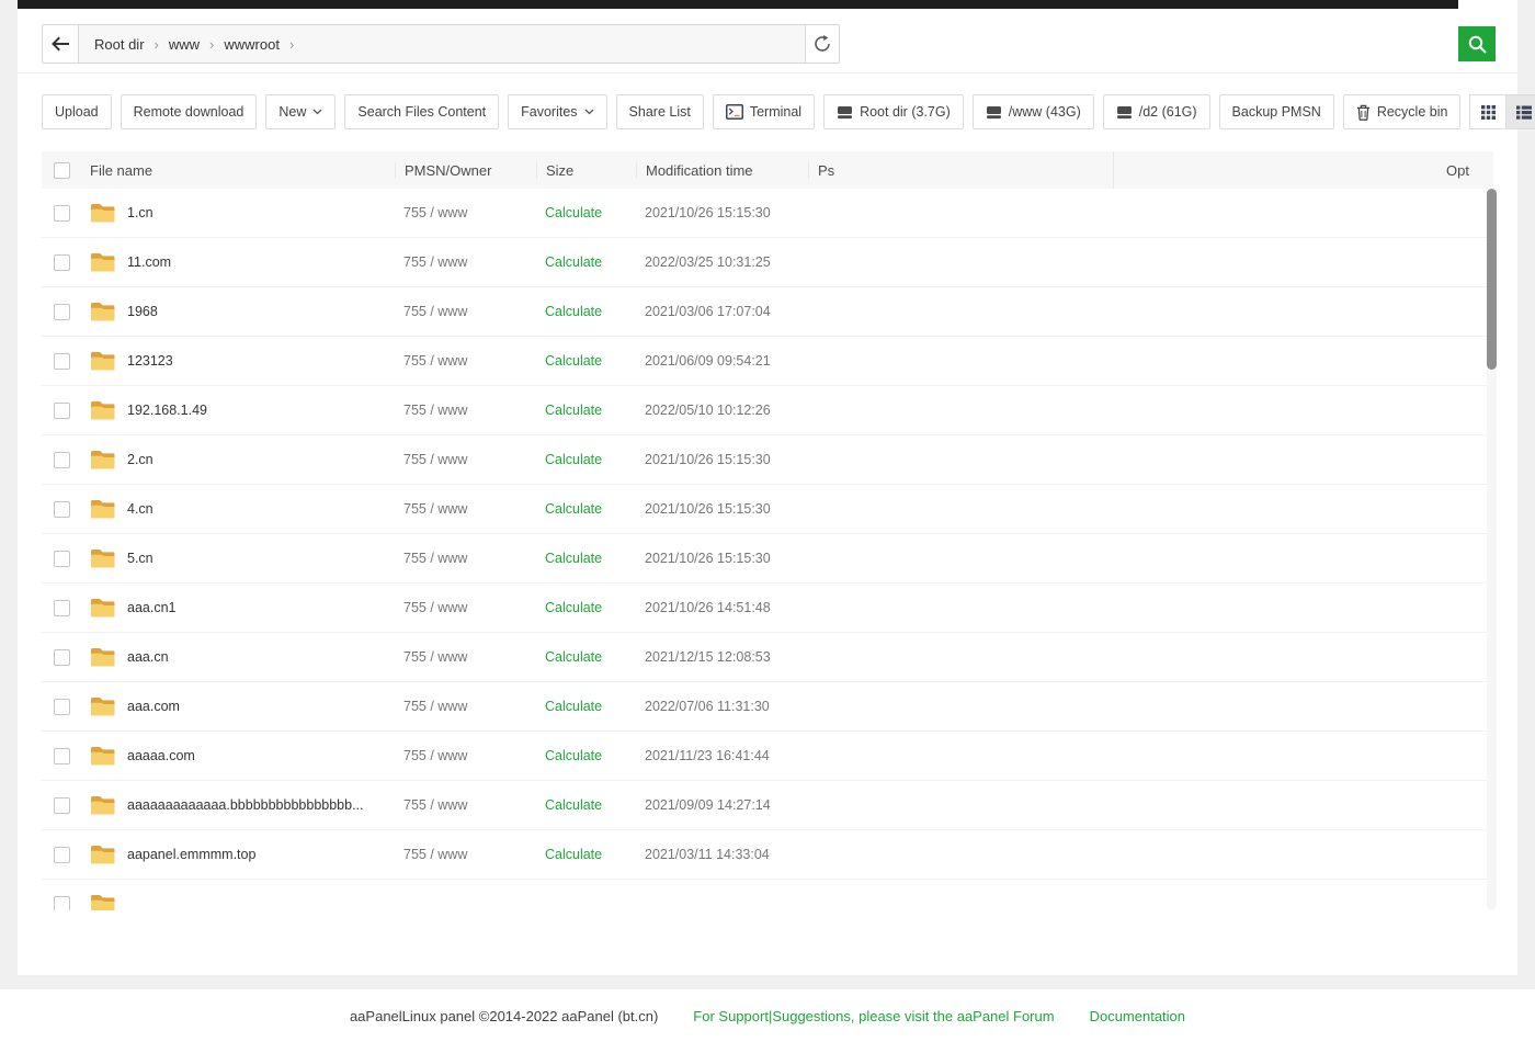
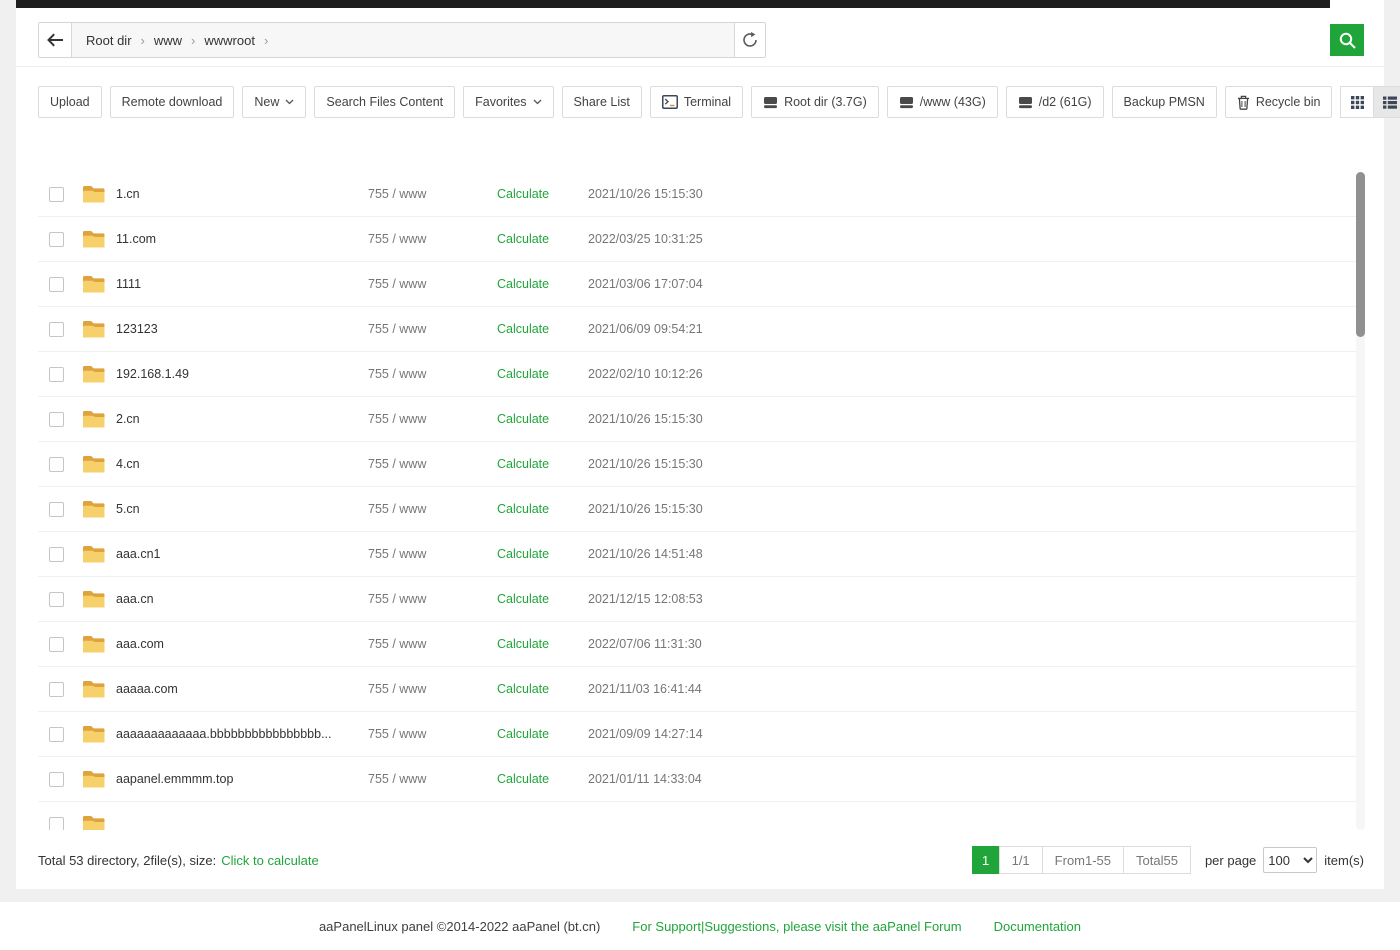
  Root dir
  ›
  www
  ›
  wwwroot
  ›
  Upload
  Remote download
  New
  Search Files Content
  Favorites
  Share List
  Terminal
  Root dir (3.7G)
  /www (43G)
  /d2 (61G)
  Backup PMSN
  Recycle bin
- File name
- PMSN/Owner
- Size
- Modification time
- Ps
- Opt
  1.cn
  755 / www
  Calculate
  2021/10/26 15:15:30
  11.com
  755 / www
  Calculate
  2022/03/25 10:31:25
- 1968
+ 1111
  755 / www
  Calculate
  2021/03/06 17:07:04
  123123
  755 / www
  Calculate
  2021/06/09 09:54:21
  192.168.1.49
  755 / www
  Calculate
- 2022/05/10 10:12:26
+ 2022/02/10 10:12:26
  2.cn
  755 / www
  Calculate
  2021/10/26 15:15:30
  4.cn
  755 / www
  Calculate
  2021/10/26 15:15:30
  5.cn
  755 / www
  Calculate
  2021/10/26 15:15:30
  aaa.cn1
  755 / www
  Calculate
  2021/10/26 14:51:48
  aaa.cn
  755 / www
  Calculate
  2021/12/15 12:08:53
  aaa.com
  755 / www
  Calculate
  2022/07/06 11:31:30
  aaaaa.com
  755 / www
  Calculate
- 2021/11/23 16:41:44
+ 2021/11/03 16:41:44
  aaaaaaaaaaaaa.bbbbbbbbbbbbbbbb...
  755 / www
  Calculate
  2021/09/09 14:27:14
  aapanel.emmmm.top
  755 / www
  Calculate
- 2021/03/11 14:33:04
+ 2021/01/11 14:33:04
+ Total 53 directory, 2file(s), size: Click to calculate
+ 1
+ 1/1
+ From1-55
+ Total55
+ per page
+ 100
+ item(s)
  aaPanelLinux panel ©2014-2022 aaPanel (bt.cn)
  For Support|Suggestions, please visit the aaPanel Forum
  Documentation
